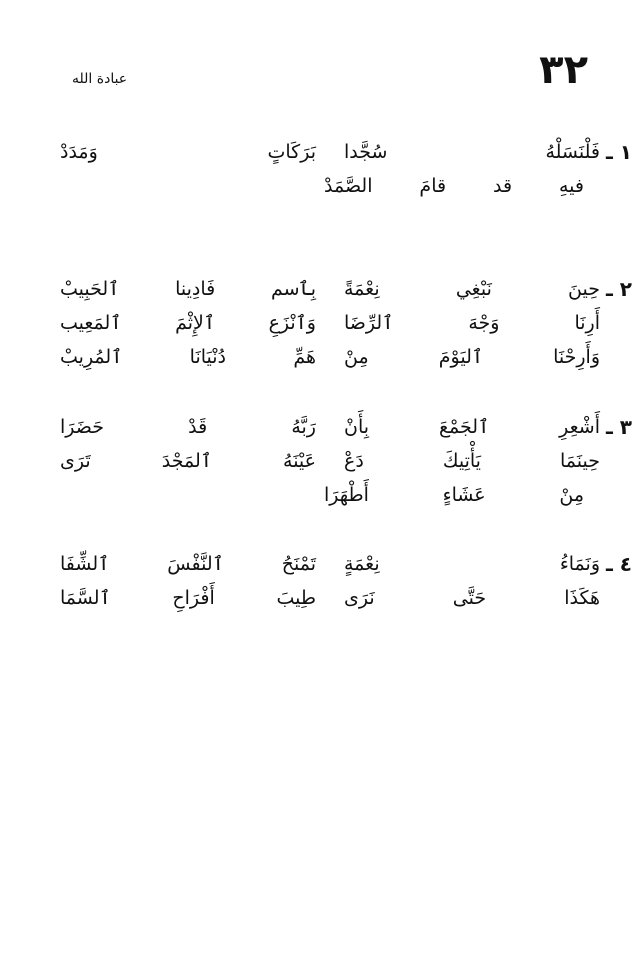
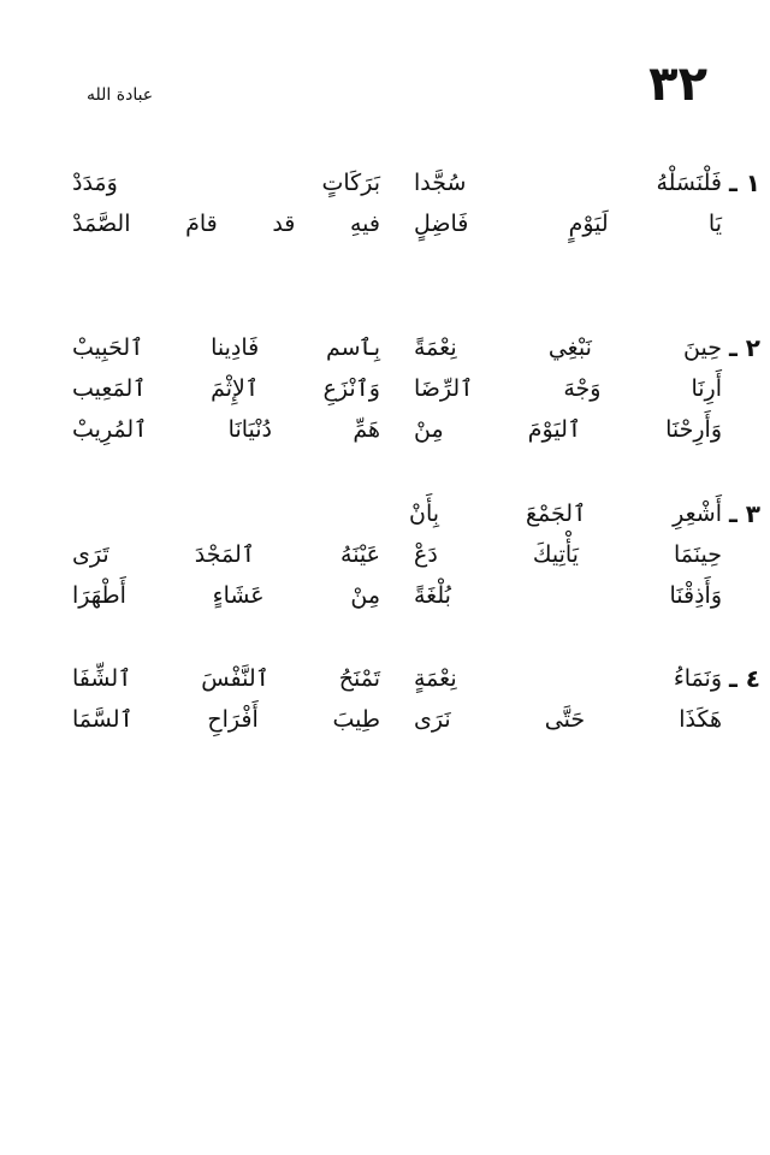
  ٣٢
  عبادة الله
  ١ ـ
  فَلْنَسَلْهُ سُجَّدا
  بَرَكَاتٍ وَمَدَدْ
+ يَا لَيَوْمٍ فَاضِلٍ
  فيهِ قد قامَ الصَّمَدْ
  ٢ ـ
  حِينَ نَبْغِي نِعْمَةً
  بِٱسم فَادِينا ٱلحَبِيبْ
  أَرِنَا وَجْهَ ٱلرِّضَا
  وَٱنْزَعِ ٱلإِثْمَ ٱلمَعِيب
  وَأَرِحْنَا ٱليَوْمَ مِنْ
  هَمِّ دُنْيَانَا ٱلمُرِيبْ
  ٣ ـ
  أَشْعِرِ ٱلجَمْعَ بِأَنْ
- رَبَّهُ قَدْ حَضَرَا
  حِينَمَا يَأْتِيكَ دَعْ
  عَيْنَهُ ٱلمَجْدَ تَرَى
+ وَأَذِقْنَا بُلْغَةً
  مِنْ عَشَاءٍ أَطْهَرَا
  ٤ ـ
  وَنَمَاءُ نِعْمَةٍ
  تَمْنَحُ ٱلنَّفْسَ ٱلشِّفَا
  هَكَذَا حَتَّى نَرَى
  طِيبَ أَفْرَاحِ ٱلسَّمَا
